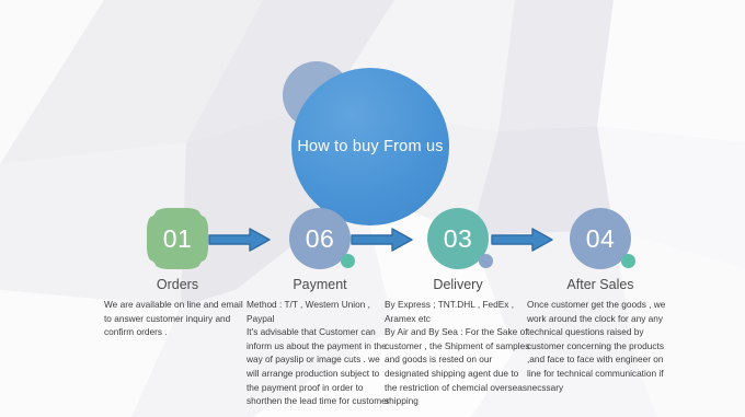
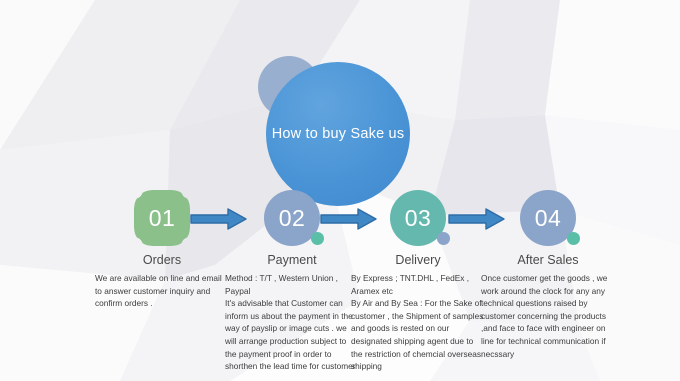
- How to buy From us
+ How to buy Sake us
  01
  Orders
  We are available on line and email to answer customer inquiry and confirm orders .
- 06
+ 02
  Payment
  Method : T/T , Western Union , Paypal
  It's advisable that Customer can inform us about the payment in the way of payslip or image cuts . we will arrange production subject to the payment proof in order to shorthen the lead time for customer
  03
  Delivery
  By Express ; TNT.DHL , FedEx , Aramex etc
  By Air and By Sea : For the Sake of customer , the Shipment of samples and goods is rested on our designated shipping agent due to the restriction of chemcial overseas shipping
  04
  After Sales
  Once customer get the goods , we work around the clock for any any technical questions raised by customer concerning the products ,and face to face with engineer on line for technical communication if necssary
